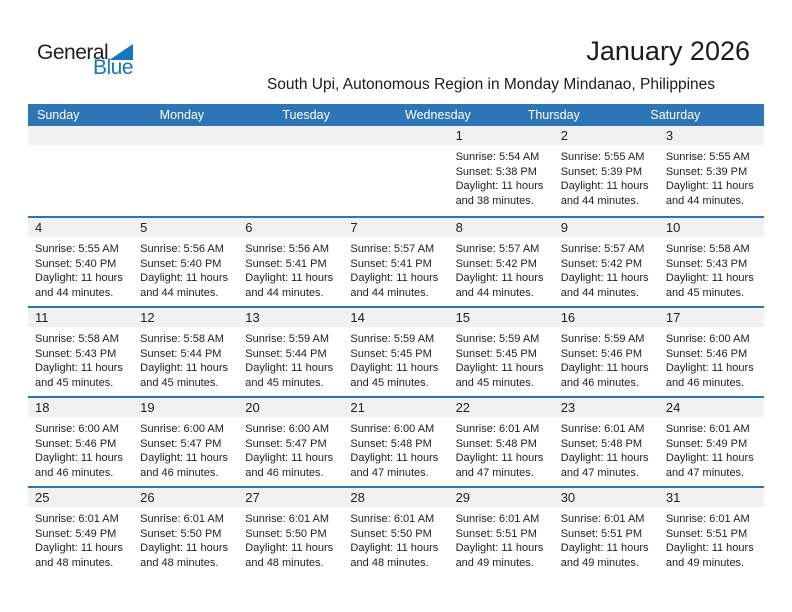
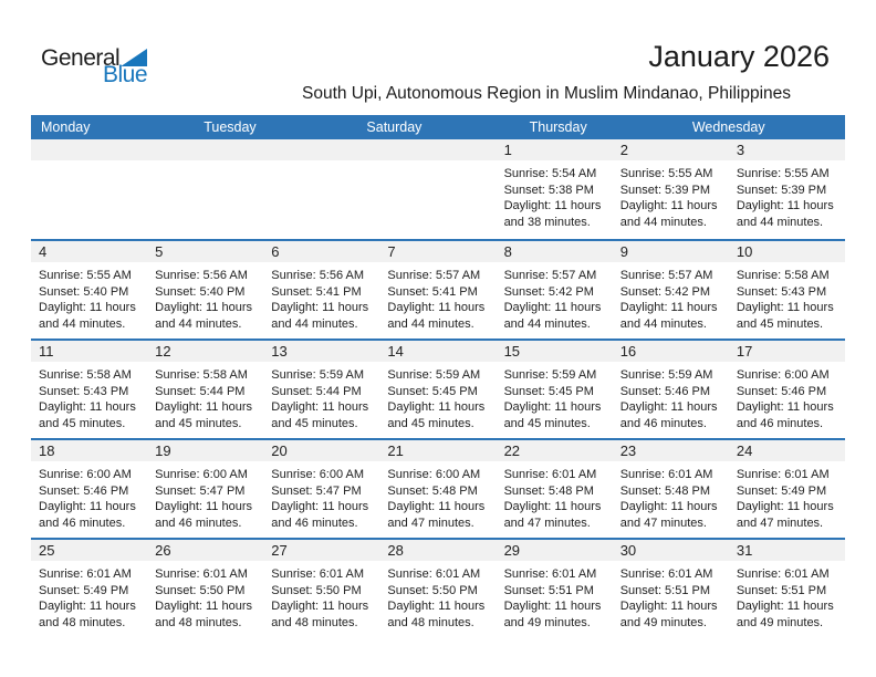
  General
  Blue
  January 2026
- South Upi, Autonomous Region in Monday Mindanao, Philippines
+ South Upi, Autonomous Region in Muslim Mindanao, Philippines
- Sunday
  Monday
  Tuesday
- Wednesday
+ Saturday
  Thursday
- Saturday
+ Wednesday
  1
  Sunrise: 5:54 AM
  Sunset: 5:38 PM
  Daylight: 11 hours
  and 38 minutes.
  2
  Sunrise: 5:55 AM
  Sunset: 5:39 PM
  Daylight: 11 hours
  and 44 minutes.
  3
  Sunrise: 5:55 AM
  Sunset: 5:39 PM
  Daylight: 11 hours
  and 44 minutes.
  4
  Sunrise: 5:55 AM
  Sunset: 5:40 PM
  Daylight: 11 hours
  and 44 minutes.
  5
  Sunrise: 5:56 AM
  Sunset: 5:40 PM
  Daylight: 11 hours
  and 44 minutes.
  6
  Sunrise: 5:56 AM
  Sunset: 5:41 PM
  Daylight: 11 hours
  and 44 minutes.
  7
  Sunrise: 5:57 AM
  Sunset: 5:41 PM
  Daylight: 11 hours
  and 44 minutes.
  8
  Sunrise: 5:57 AM
  Sunset: 5:42 PM
  Daylight: 11 hours
  and 44 minutes.
  9
  Sunrise: 5:57 AM
  Sunset: 5:42 PM
  Daylight: 11 hours
  and 44 minutes.
  10
  Sunrise: 5:58 AM
  Sunset: 5:43 PM
  Daylight: 11 hours
  and 45 minutes.
  11
  Sunrise: 5:58 AM
  Sunset: 5:43 PM
  Daylight: 11 hours
  and 45 minutes.
  12
  Sunrise: 5:58 AM
  Sunset: 5:44 PM
  Daylight: 11 hours
  and 45 minutes.
  13
  Sunrise: 5:59 AM
  Sunset: 5:44 PM
  Daylight: 11 hours
  and 45 minutes.
  14
  Sunrise: 5:59 AM
  Sunset: 5:45 PM
  Daylight: 11 hours
  and 45 minutes.
  15
  Sunrise: 5:59 AM
  Sunset: 5:45 PM
  Daylight: 11 hours
  and 45 minutes.
  16
  Sunrise: 5:59 AM
  Sunset: 5:46 PM
  Daylight: 11 hours
  and 46 minutes.
  17
  Sunrise: 6:00 AM
  Sunset: 5:46 PM
  Daylight: 11 hours
  and 46 minutes.
  18
  Sunrise: 6:00 AM
  Sunset: 5:46 PM
  Daylight: 11 hours
  and 46 minutes.
  19
  Sunrise: 6:00 AM
  Sunset: 5:47 PM
  Daylight: 11 hours
  and 46 minutes.
  20
  Sunrise: 6:00 AM
  Sunset: 5:47 PM
  Daylight: 11 hours
  and 46 minutes.
  21
  Sunrise: 6:00 AM
  Sunset: 5:48 PM
  Daylight: 11 hours
  and 47 minutes.
  22
  Sunrise: 6:01 AM
  Sunset: 5:48 PM
  Daylight: 11 hours
  and 47 minutes.
  23
  Sunrise: 6:01 AM
  Sunset: 5:48 PM
  Daylight: 11 hours
  and 47 minutes.
  24
  Sunrise: 6:01 AM
  Sunset: 5:49 PM
  Daylight: 11 hours
  and 47 minutes.
  25
  Sunrise: 6:01 AM
  Sunset: 5:49 PM
  Daylight: 11 hours
  and 48 minutes.
  26
  Sunrise: 6:01 AM
  Sunset: 5:50 PM
  Daylight: 11 hours
  and 48 minutes.
  27
  Sunrise: 6:01 AM
  Sunset: 5:50 PM
  Daylight: 11 hours
  and 48 minutes.
  28
  Sunrise: 6:01 AM
  Sunset: 5:50 PM
  Daylight: 11 hours
  and 48 minutes.
  29
  Sunrise: 6:01 AM
  Sunset: 5:51 PM
  Daylight: 11 hours
  and 49 minutes.
  30
  Sunrise: 6:01 AM
  Sunset: 5:51 PM
  Daylight: 11 hours
  and 49 minutes.
  31
  Sunrise: 6:01 AM
  Sunset: 5:51 PM
  Daylight: 11 hours
  and 49 minutes.
